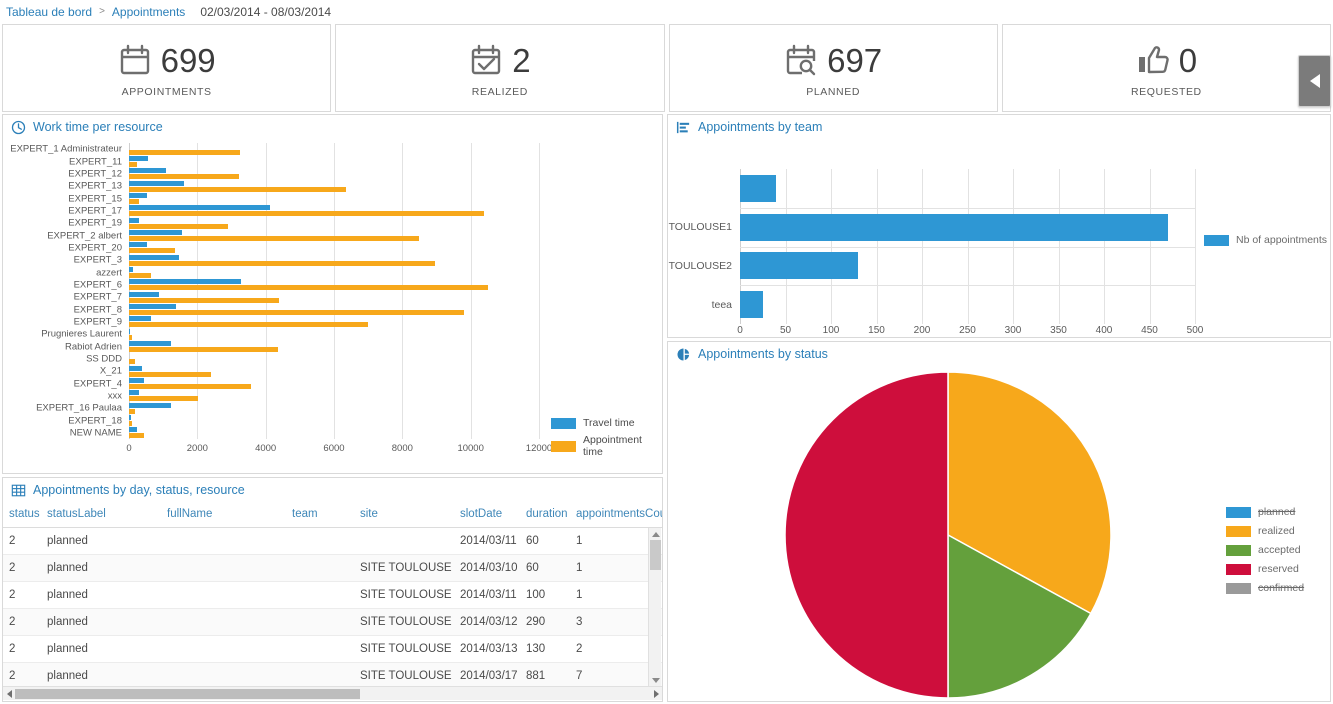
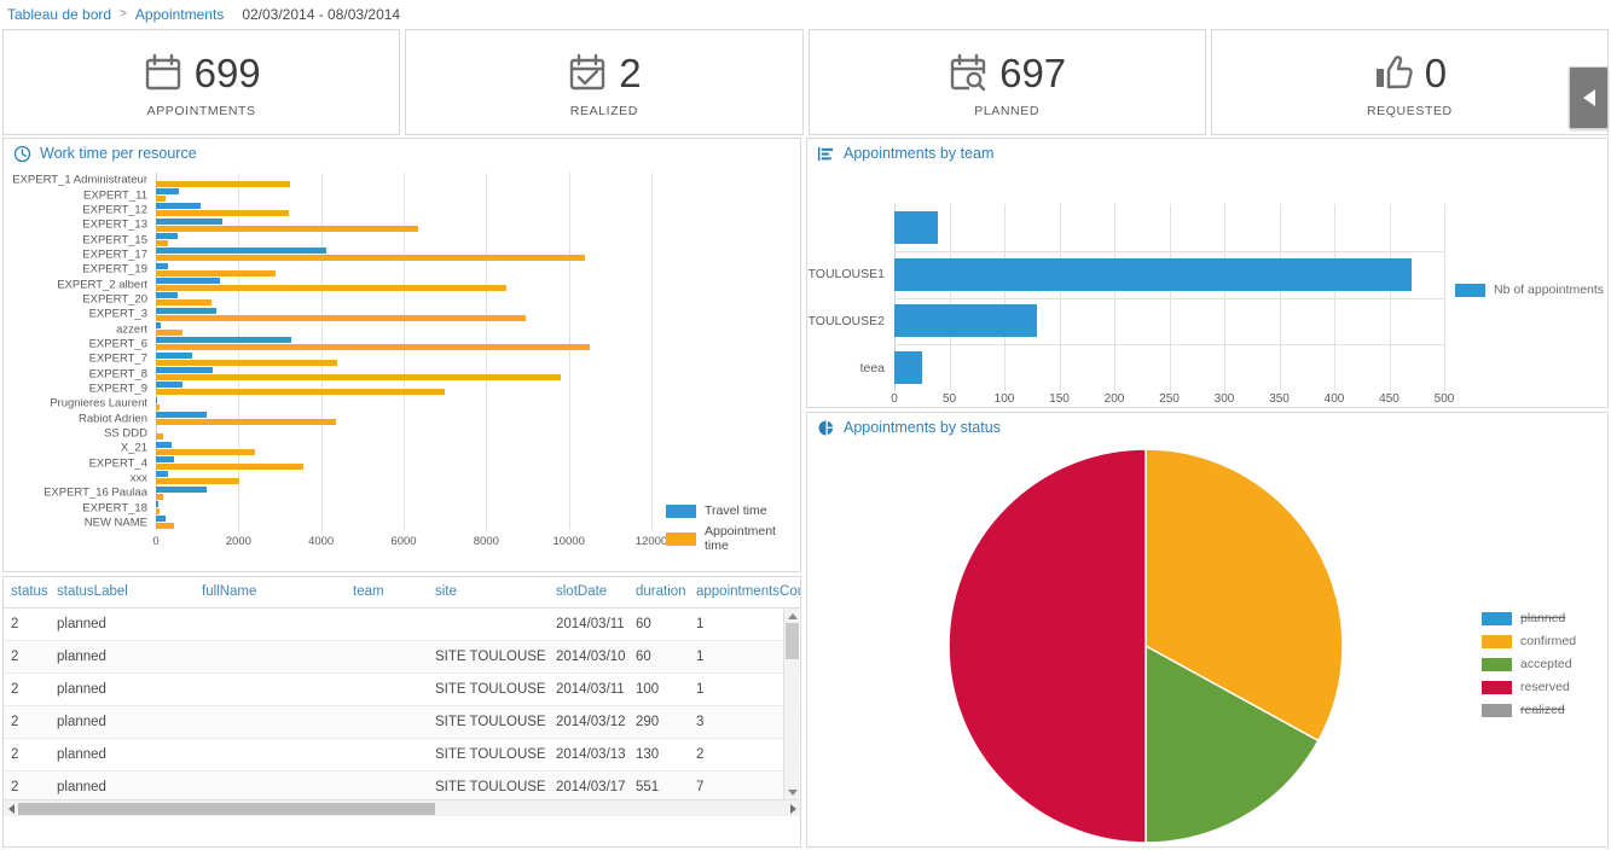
  Tableau de bord
  >
  Appointments
  02/03/2014 - 08/03/2014
  699
  APPOINTMENTS
  2
  REALIZED
  697
  PLANNED
  0
  REQUESTED
  Work time per resource
  EXPERT_1 Administrateur
  EXPERT_11
  EXPERT_12
  EXPERT_13
  EXPERT_15
  EXPERT_17
  EXPERT_19
  EXPERT_2 albert
  EXPERT_20
  EXPERT_3
  azzert
  EXPERT_6
  EXPERT_7
  EXPERT_8
  EXPERT_9
  Prugnieres Laurent
  Rabiot Adrien
  SS DDD
  X_21
  EXPERT_4
  xxx
  EXPERT_16 Paulaa
  EXPERT_18
  NEW NAME
  0
  2000
  4000
  6000
  8000
  10000
  12000
  Travel time
  Appointment time
  Appointments by team
  TOULOUSE1
  TOULOUSE2
  teea
  0
  50
  100
  150
  200
  250
  300
  350
  400
  450
  500
  Nb of appointments
  Appointments by status
  planned
- realized
+ confirmed
  accepted
  reserved
- confirmed
+ realized
- Appointments by day, status, resource
  status	statusLabel	fullName	team	site	slotDate	duration	appointmentsCo
  2	planned				2014/03/11	60	1
  2	planned			SITE TOULOUSE	2014/03/10	60	1
  2	planned			SITE TOULOUSE	2014/03/11	100	1
  2	planned			SITE TOULOUSE	2014/03/12	290	3
  2	planned			SITE TOULOUSE	2014/03/13	130	2
- 2	planned			SITE TOULOUSE	2014/03/17	881	7
+ 2	planned			SITE TOULOUSE	2014/03/17	551	7
